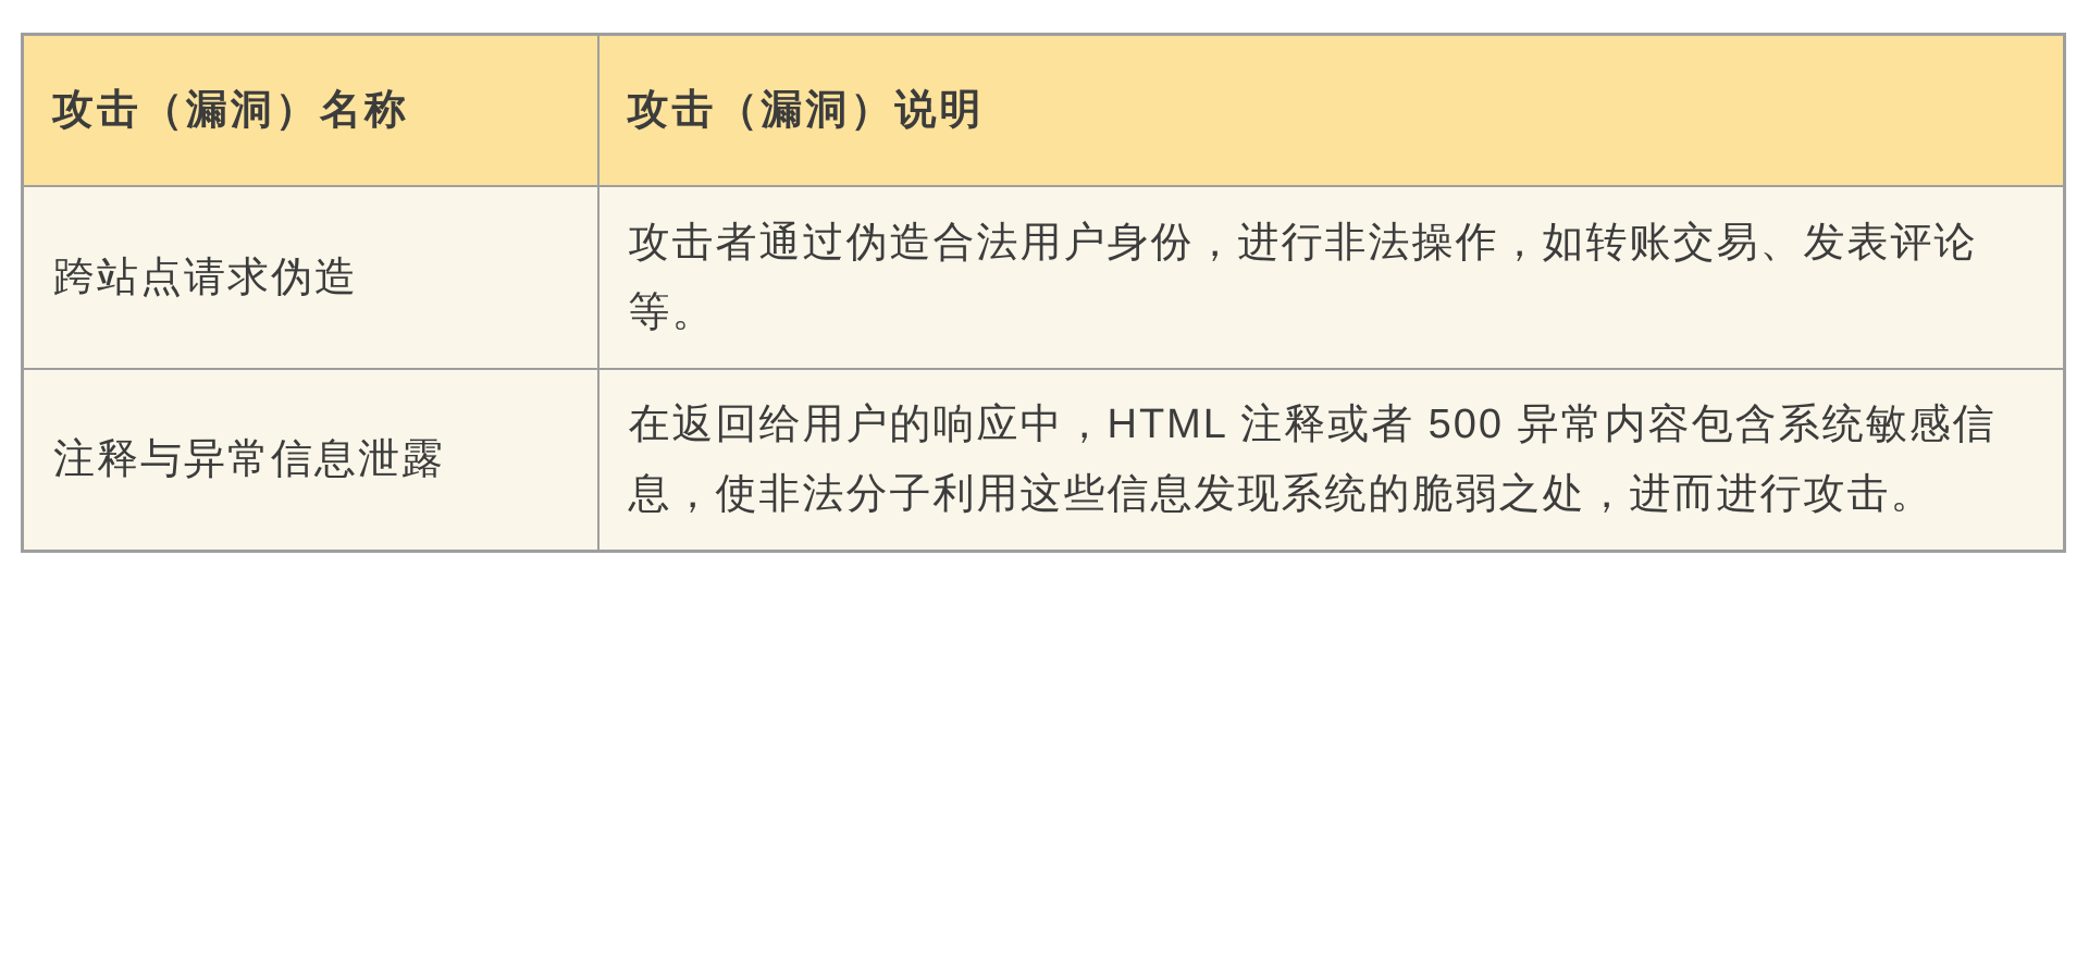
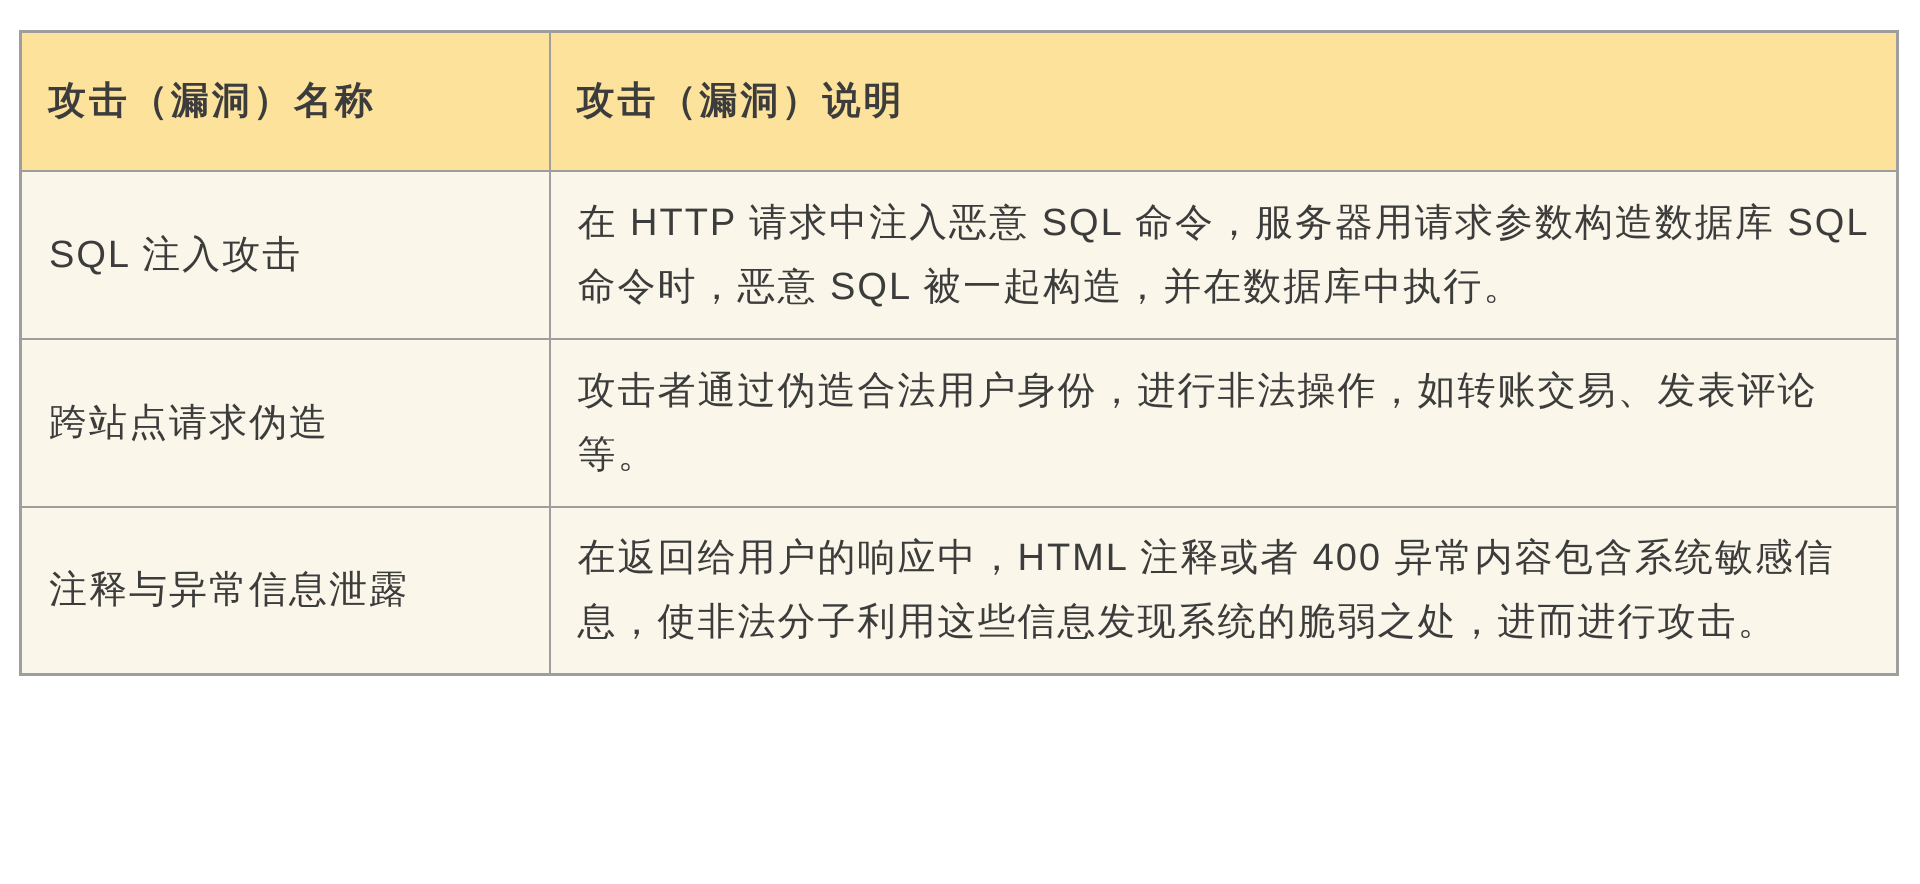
  攻击（漏洞）名称	攻击（漏洞）说明
+ SQL 注入攻击	在 HTTP 请求中注入恶意 SQL 命令，服务器用请求参数构造数据库 SQL 命令时，恶意 SQL 被一起构造，并在数据库中执行。
  跨站点请求伪造	攻击者通过伪造合法用户身份，进行非法操作，如转账交易、发表评论等。
- 注释与异常信息泄露	在返回给用户的响应中，HTML 注释或者 500 异常内容包含系统敏感信息，使非法分子利用这些信息发现系统的脆弱之处，进而进行攻击。
+ 注释与异常信息泄露	在返回给用户的响应中，HTML 注释或者 400 异常内容包含系统敏感信息，使非法分子利用这些信息发现系统的脆弱之处，进而进行攻击。
